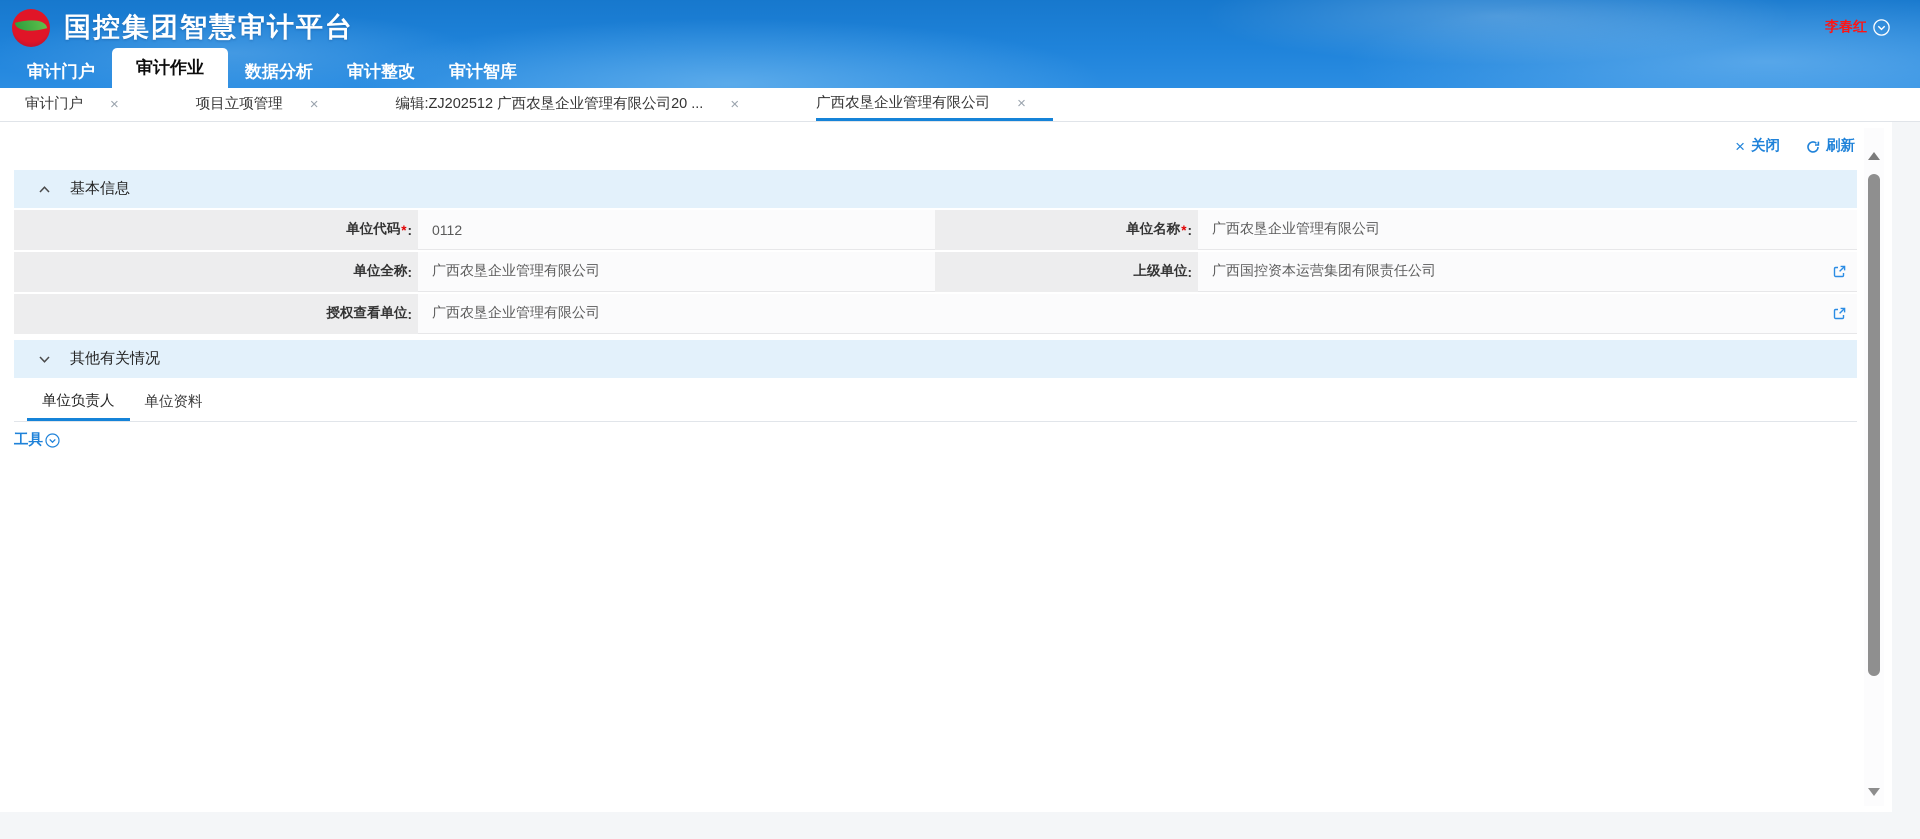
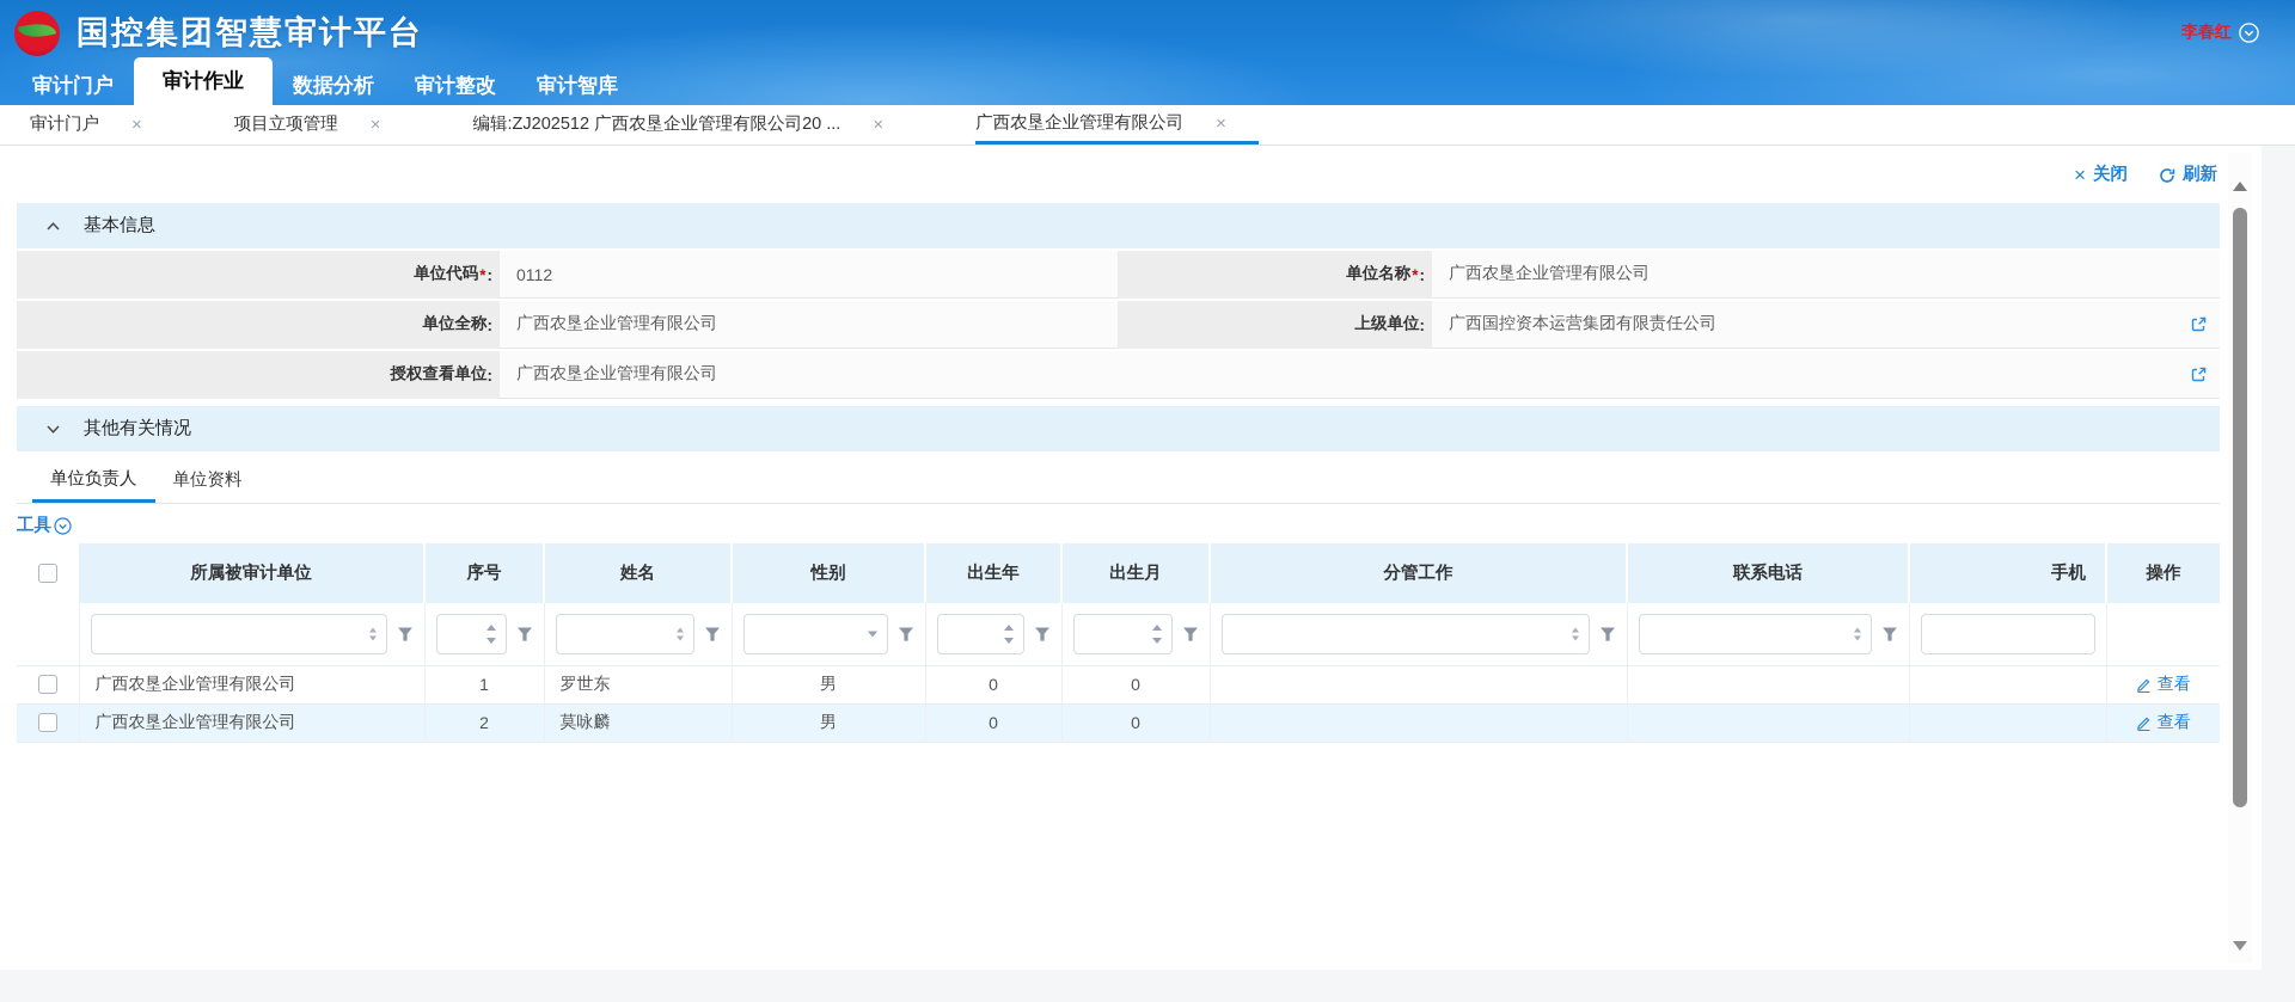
  国控集团智慧审计平台
  李春红
  审计门户
  审计作业
  数据分析
  审计整改
  审计智库
  审计门户
  ×
  项目立项管理
  ×
  编辑:ZJ202512 广西农垦企业管理有限公司20 ...
  ×
  广西农垦企业管理有限公司
  ×
  ×
  关闭
  刷新
  基本信息
  单位代码
  *
  :
  0112
  单位名称
  *
  :
  广西农垦企业管理有限公司
  单位全称
  :
  广西农垦企业管理有限公司
  上级单位
  :
  广西国控资本运营集团有限责任公司
  授权查看单位
  :
  广西农垦企业管理有限公司
  其他有关情况
  单位负责人
  单位资料
  工具
+ 	所属被审计单位	序号	姓名	性别	出生年	出生月	分管工作	联系电话	手机	操作
+ 	广西农垦企业管理有限公司	1	罗世东	男	0	0				查看
+ 	广西农垦企业管理有限公司	2	莫咏麟	男	0	0				查看
